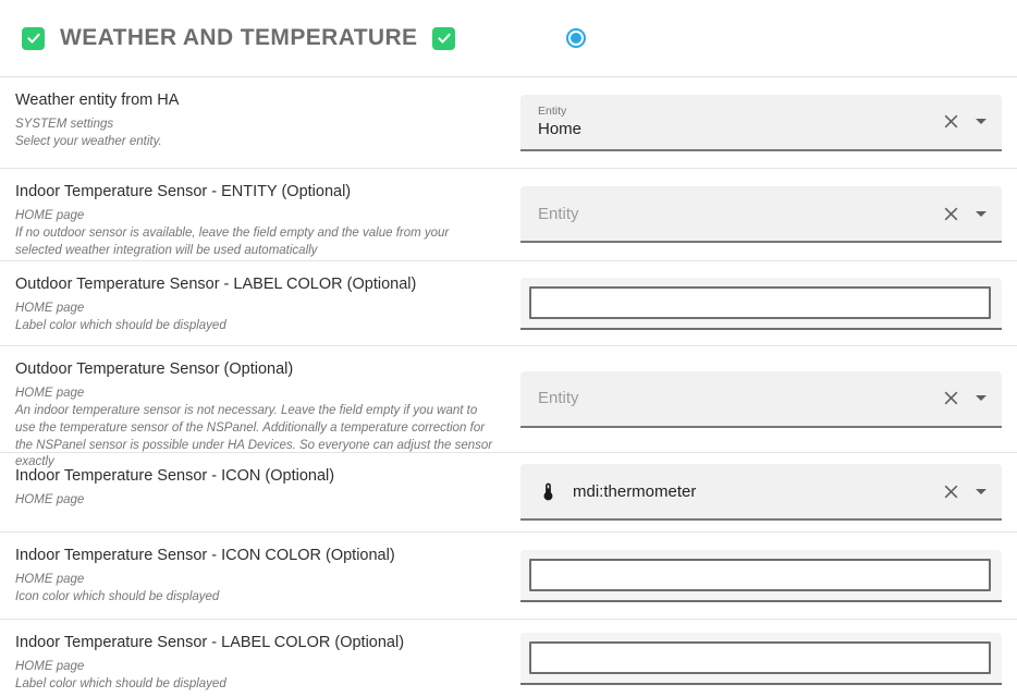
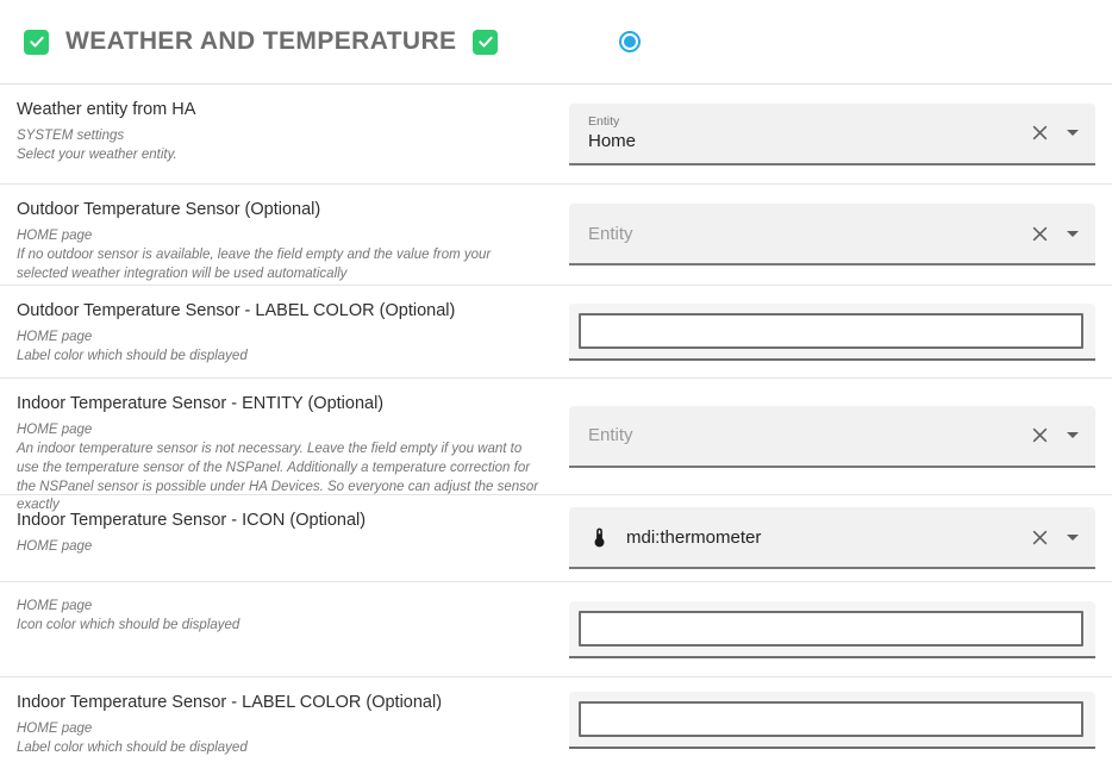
  WEATHER AND TEMPERATURE
  Weather entity from HA
  SYSTEM settings
  Select your weather entity.
  Entity
  Home
- Indoor Temperature Sensor - ENTITY (Optional)
+ Outdoor Temperature Sensor (Optional)
  HOME page
  If no outdoor sensor is available, leave the field empty and the value from your selected weather integration will be used automatically
  Entity
  Outdoor Temperature Sensor - LABEL COLOR (Optional)
  HOME page
  Label color which should be displayed
- Outdoor Temperature Sensor (Optional)
+ Indoor Temperature Sensor - ENTITY (Optional)
  HOME page
  An indoor temperature sensor is not necessary. Leave the field empty if you want to use the temperature sensor of the NSPanel. Additionally a temperature correction for the NSPanel sensor is possible under HA Devices. So everyone can adjust the sensor exactly
  Entity
  Indoor Temperature Sensor - ICON (Optional)
  HOME page
  mdi:thermometer
- Indoor Temperature Sensor - ICON COLOR (Optional)
  HOME page
  Icon color which should be displayed
  Indoor Temperature Sensor - LABEL COLOR (Optional)
  HOME page
  Label color which should be displayed
